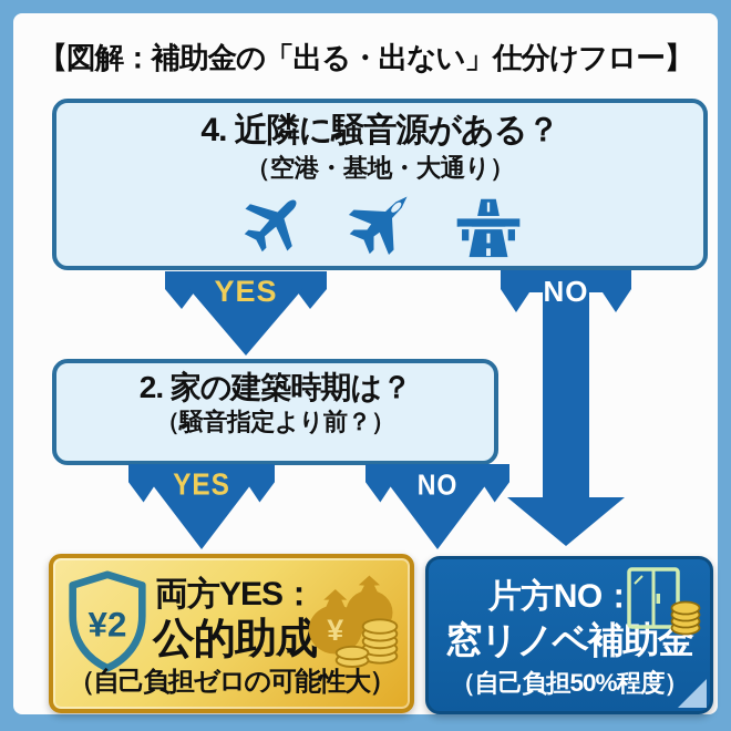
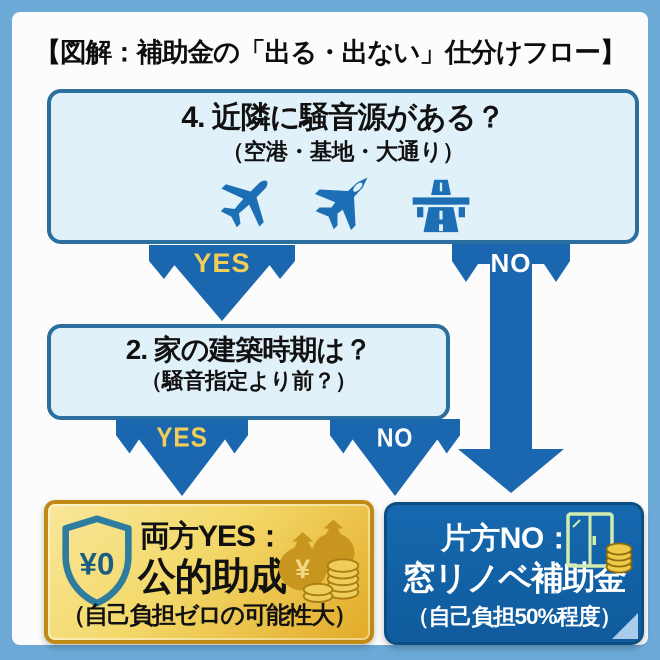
  【図解：補助金の「出る・出ない」仕分けフロー】
  4. 近隣に騒音源がある？
  （空港・基地・大通り）
  YES
  NO
  2. 家の建築時期は？
  （騒音指定より前？）
  YES
  NO
- ¥2
+ ¥0
  両方YES：
  公的助成
  （自己負担ゼロの可能性大）
  ¥
  片方NO：
  窓リノベ補助金
  （自己負担50%程度）
